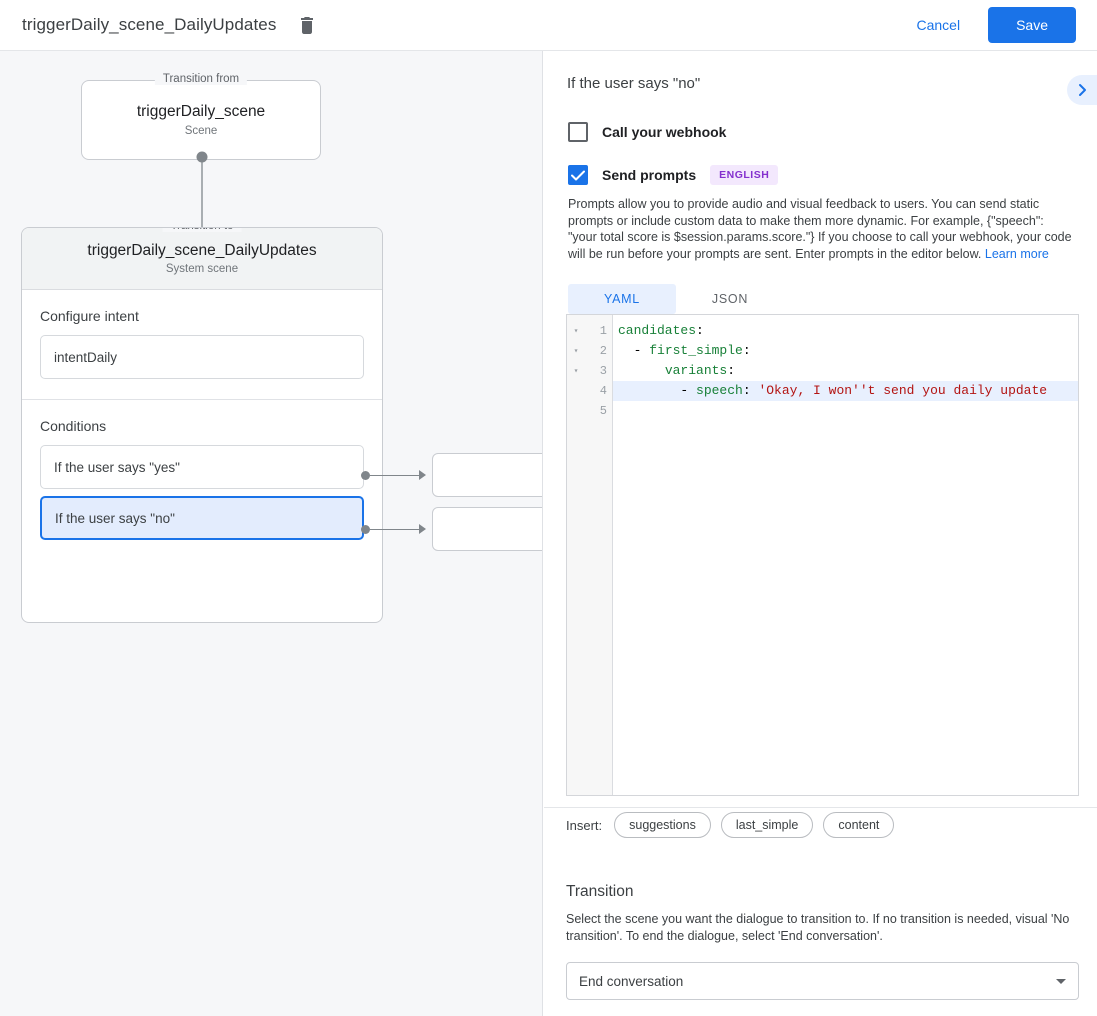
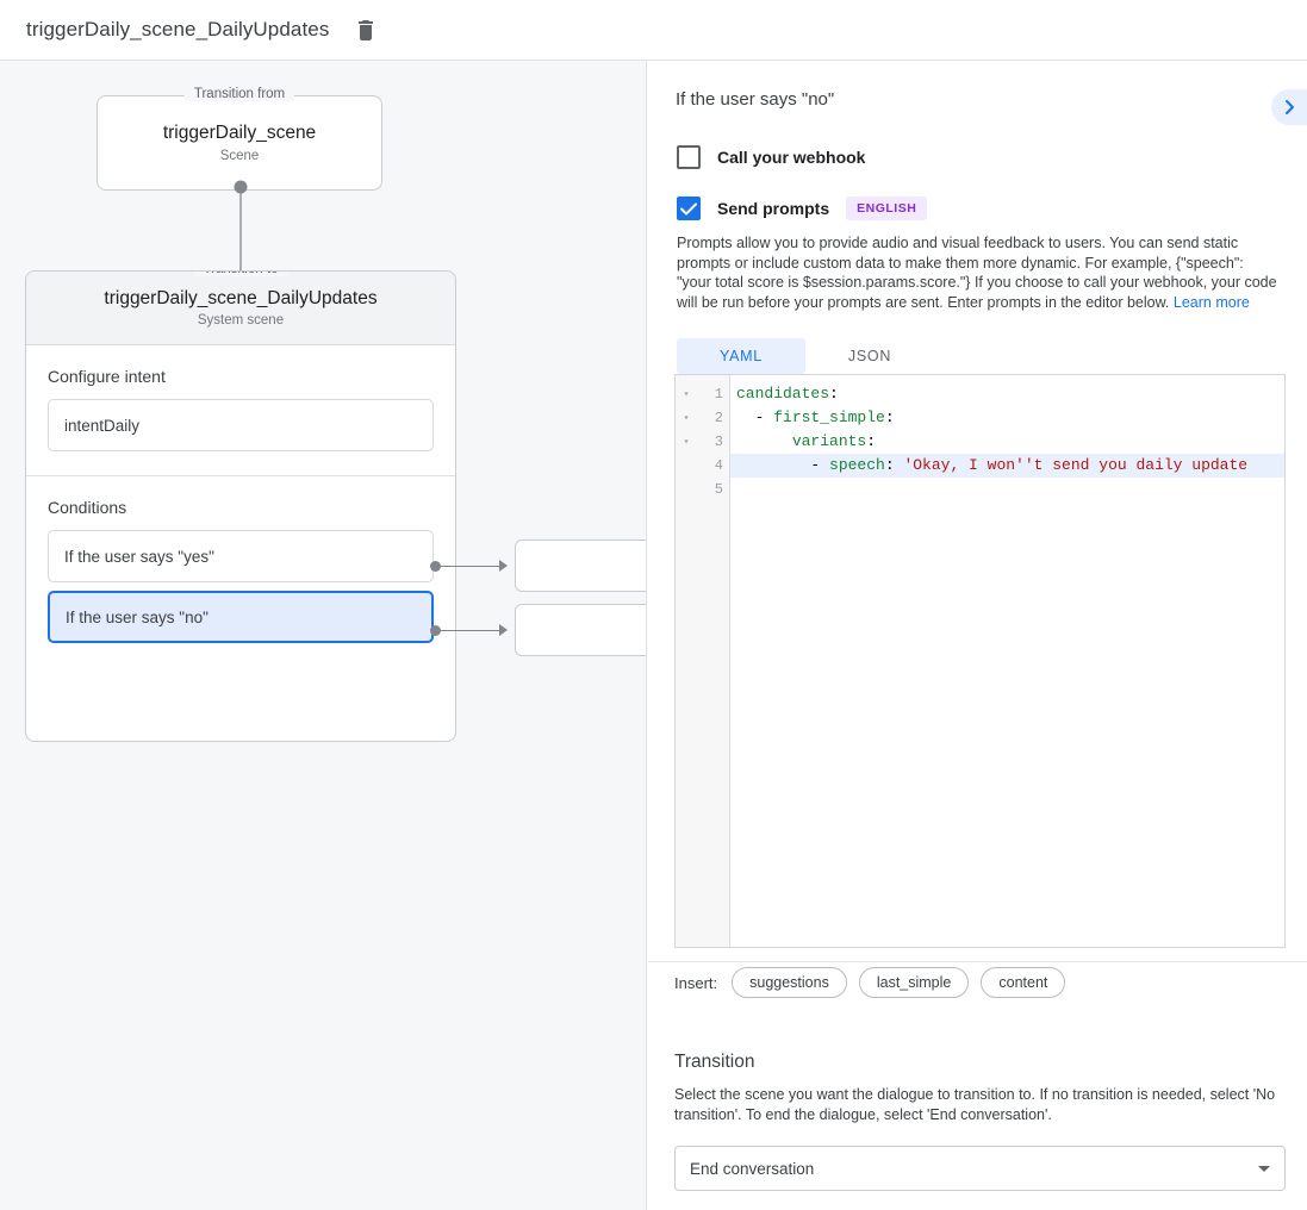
  triggerDaily_scene_DailyUpdates
- Cancel
- Save
  Transition from
  triggerDaily_scene
  Scene
  triggerDaily_scene_DailyUpdates
  System scene
  Configure intent
  intentDaily
  Conditions
  If the user says "yes"
  If the user says "no"
  If the user says "no"
  Call your webhook
  Send prompts
  ENGLISH
  Prompts allow you to provide audio and visual feedback to users. You can send static prompts or include custom data to make them more dynamic. For example, {"speech": "your total score is $session.params.score."} If you choose to call your webhook, your code will be run before your prompts are sent. Enter prompts in the editor below. Learn more
  YAML
  JSON
  ▾
  1
  ▾
  2
  ▾
  3
  4
  5
  candidates:
  - first_simple:
  variants:
  - speech: 'Okay, I won''t send you daily update
  Insert:
  suggestions
  last_simple
  content
  Transition
- Select the scene you want the dialogue to transition to. If no transition is needed, visual 'No transition'. To end the dialogue, select 'End conversation'.
+ Select the scene you want the dialogue to transition to. If no transition is needed, select 'No transition'. To end the dialogue, select 'End conversation'.
  End conversation
